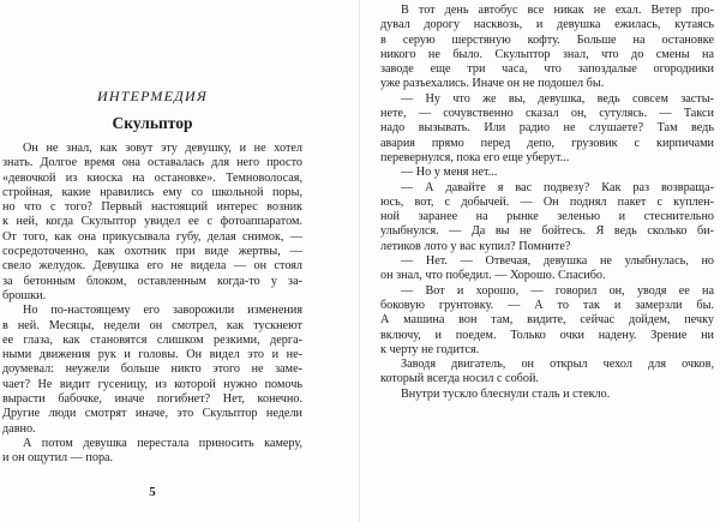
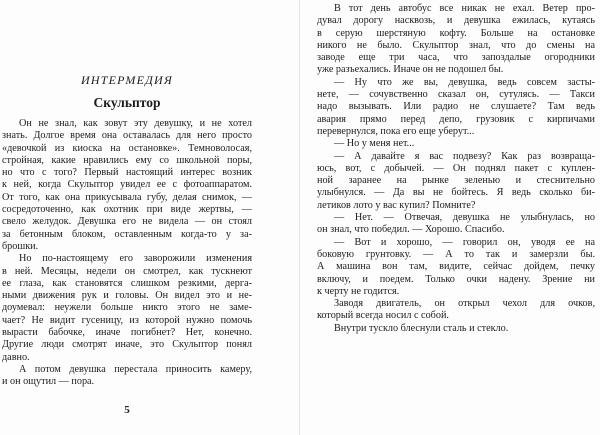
  ИНТЕРМЕДИЯ
  Скульптор
  Он не знал, как зовут эту девушку, и не хотел
  знать. Долгое время она оставалась для него просто
  «девочкой из киоска на остановке». Темноволосая,
  стройная, какие нравились ему со школьной поры,
  но что с того? Первый настоящий интерес возник
  к ней, когда Скульптор увидел ее с фотоаппаратом.
  От того, как она прикусывала губу, делая снимок, —
  сосредоточенно, как охотник при виде жертвы, —
  свело желудок. Девушка его не видела — он стоял
  за бетонным блоком, оставленным когда-то у за-
  брошки.
  Но по-настоящему его заворожили изменения
  в ней. Месяцы, недели он смотрел, как тускнеют
  ее глаза, как становятся слишком резкими, дерга-
  ными движения рук и головы. Он видел это и не-
  доумевал: неужели больше никто этого не заме-
  чает? Не видит гусеницу, из которой нужно помочь
  вырасти бабочке, иначе погибнет? Нет, конечно.
- Другие люди смотрят иначе, это Скульптор недели
+ Другие люди смотрят иначе, это Скульптор понял
  давно.
  А потом девушка перестала приносить камеру,
  и он ощутил — пора.
  5
  В тот день автобус все никак не ехал. Ветер про-
  дувал дорогу насквозь, и девушка ежилась, кутаясь
  в серую шерстяную кофту. Больше на остановке
  никого не было. Скульптор знал, что до смены на
  заводе еще три часа, что запоздалые огородники
  уже разъехались. Иначе он не подошел бы.
  — Ну что же вы, девушка, ведь совсем засты-
  нете, — сочувственно сказал он, сутулясь. — Такси
  надо вызывать. Или радио не слушаете? Там ведь
  авария прямо перед депо, грузовик с кирпичами
  перевернулся, пока его еще уберут...
  — Но у меня нет...
  — А давайте я вас подвезу? Как раз возвраща-
  юсь, вот, с добычей. — Он поднял пакет с куплен-
  ной заранее на рынке зеленью и стеснительно
  улыбнулся. — Да вы не бойтесь. Я ведь сколько би-
  летиков лото у вас купил? Помните?
  — Нет. — Отвечая, девушка не улыбнулась, но
  он знал, что победил. — Хорошо. Спасибо.
  — Вот и хорошо, — говорил он, уводя ее на
  боковую грунтовку. — А то так и замерзли бы.
  А машина вон там, видите, сейчас дойдем, печку
  включу, и поедем. Только очки надену. Зрение ни
  к черту не годится.
  Заводя двигатель, он открыл чехол для очков,
  который всегда носил с собой.
  Внутри тускло блеснули сталь и стекло.
